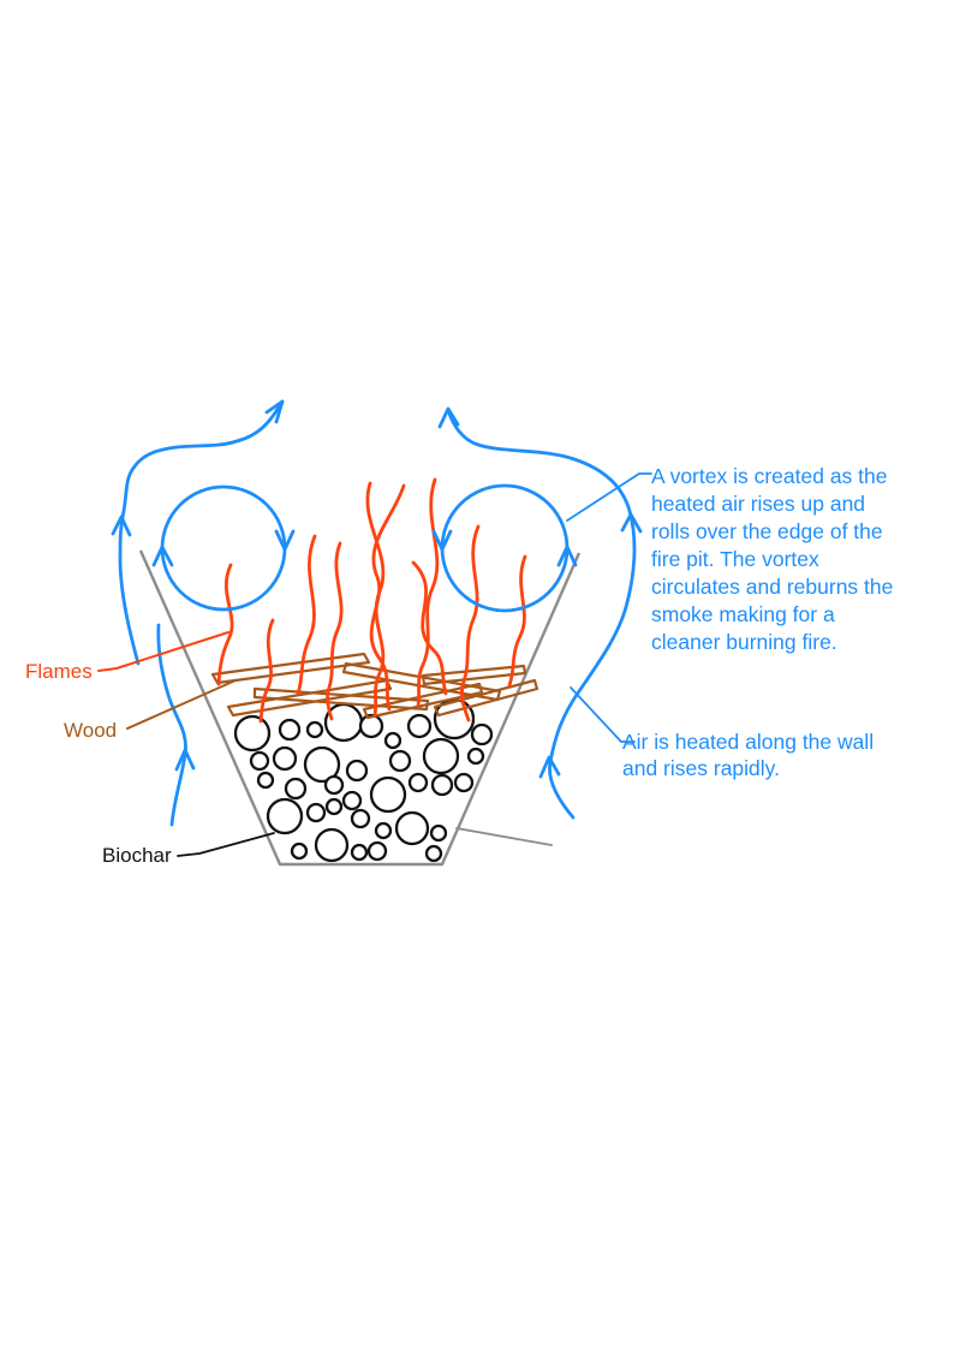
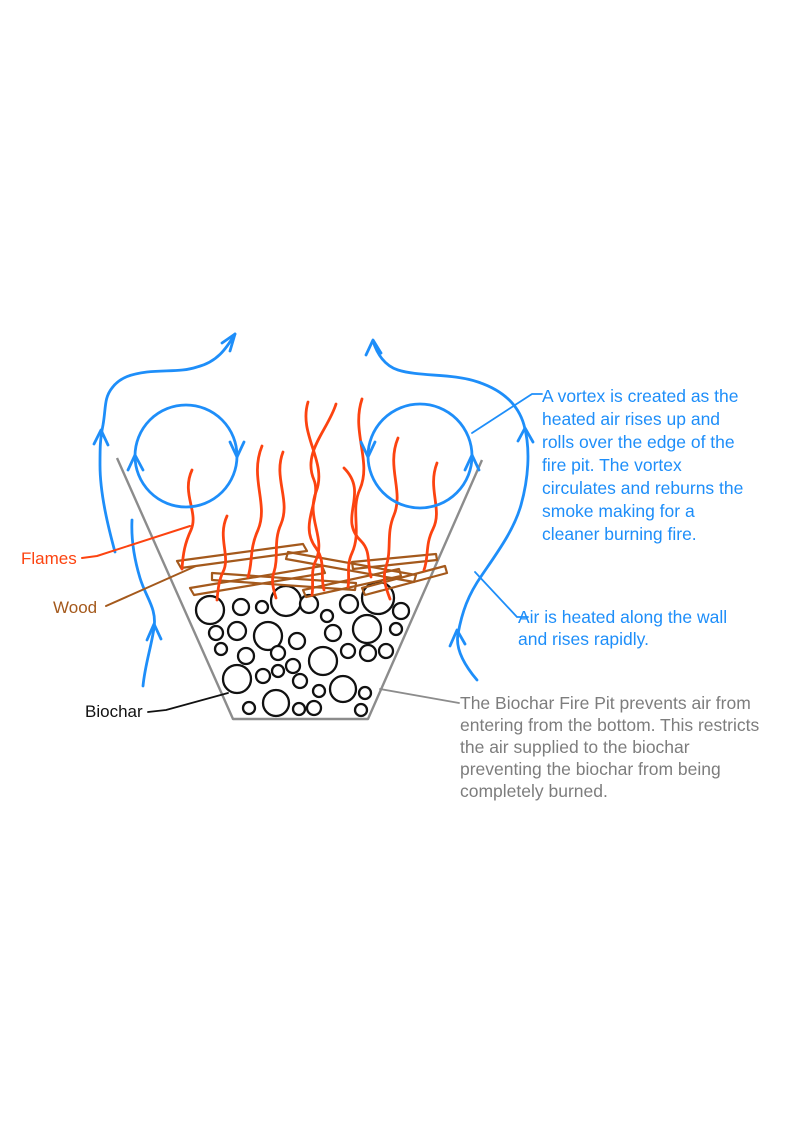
  Flames
  Wood
  Biochar
  A vortex is created as the
  heated air rises up and
  rolls over the edge of the
  fire pit. The vortex
  circulates and reburns the
  smoke making for a
  cleaner burning fire.
  Air is heated along the wall
  and rises rapidly.
+ The Biochar Fire Pit prevents air from
+ entering from the bottom. This restricts
+ the air supplied to the biochar
+ preventing the biochar from being
+ completely burned.
